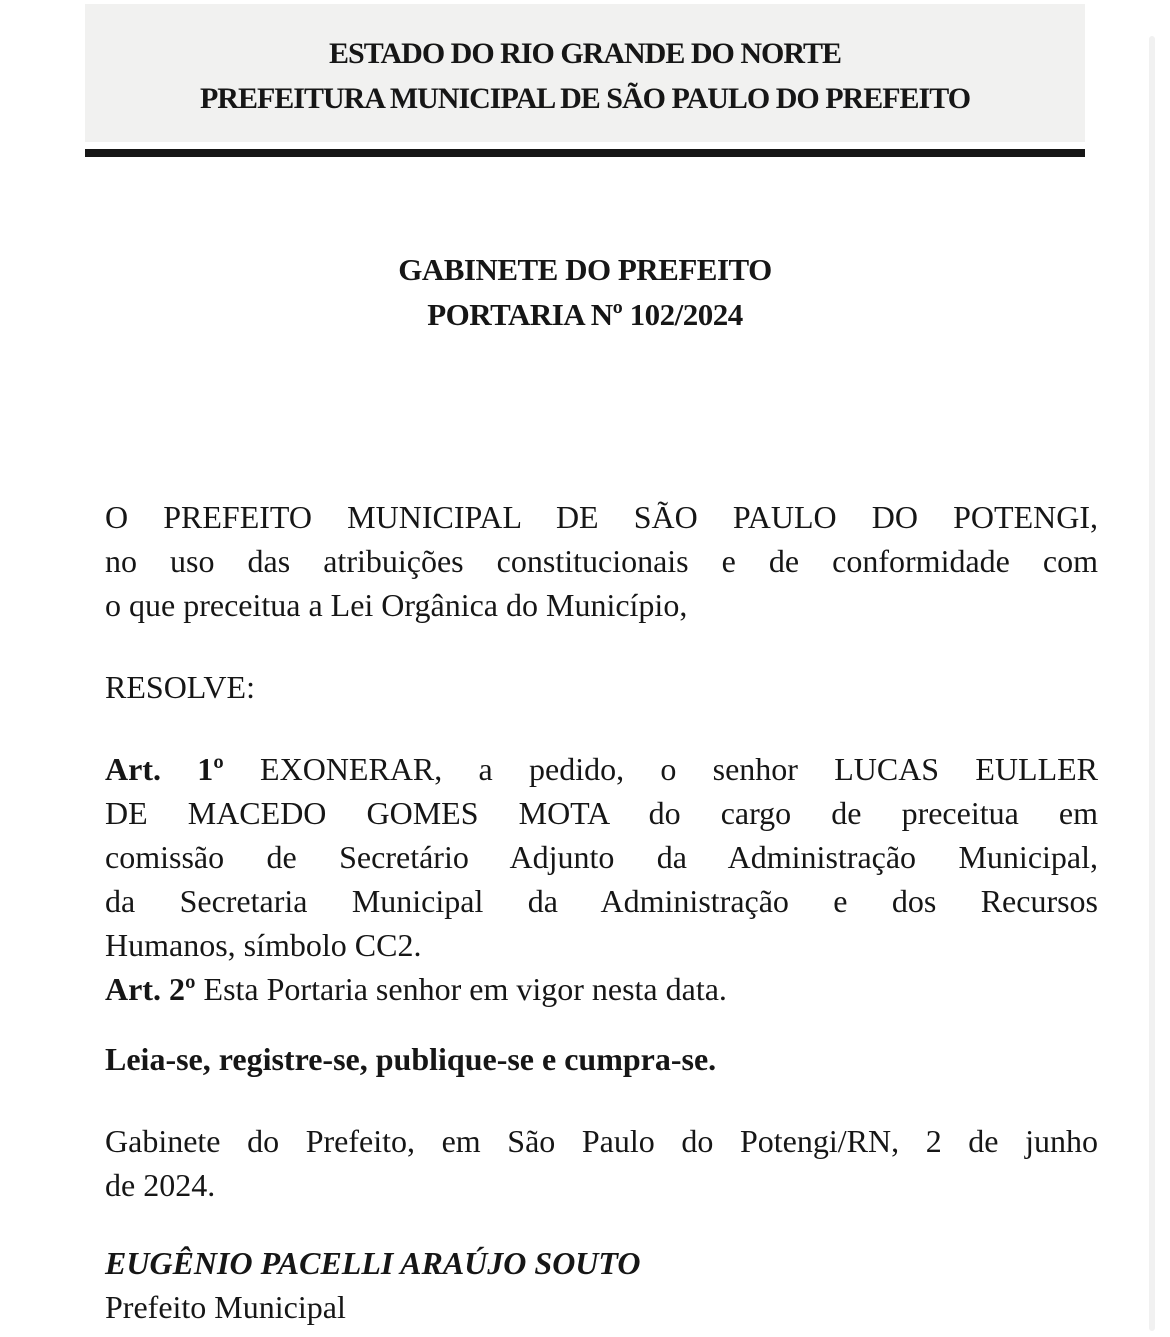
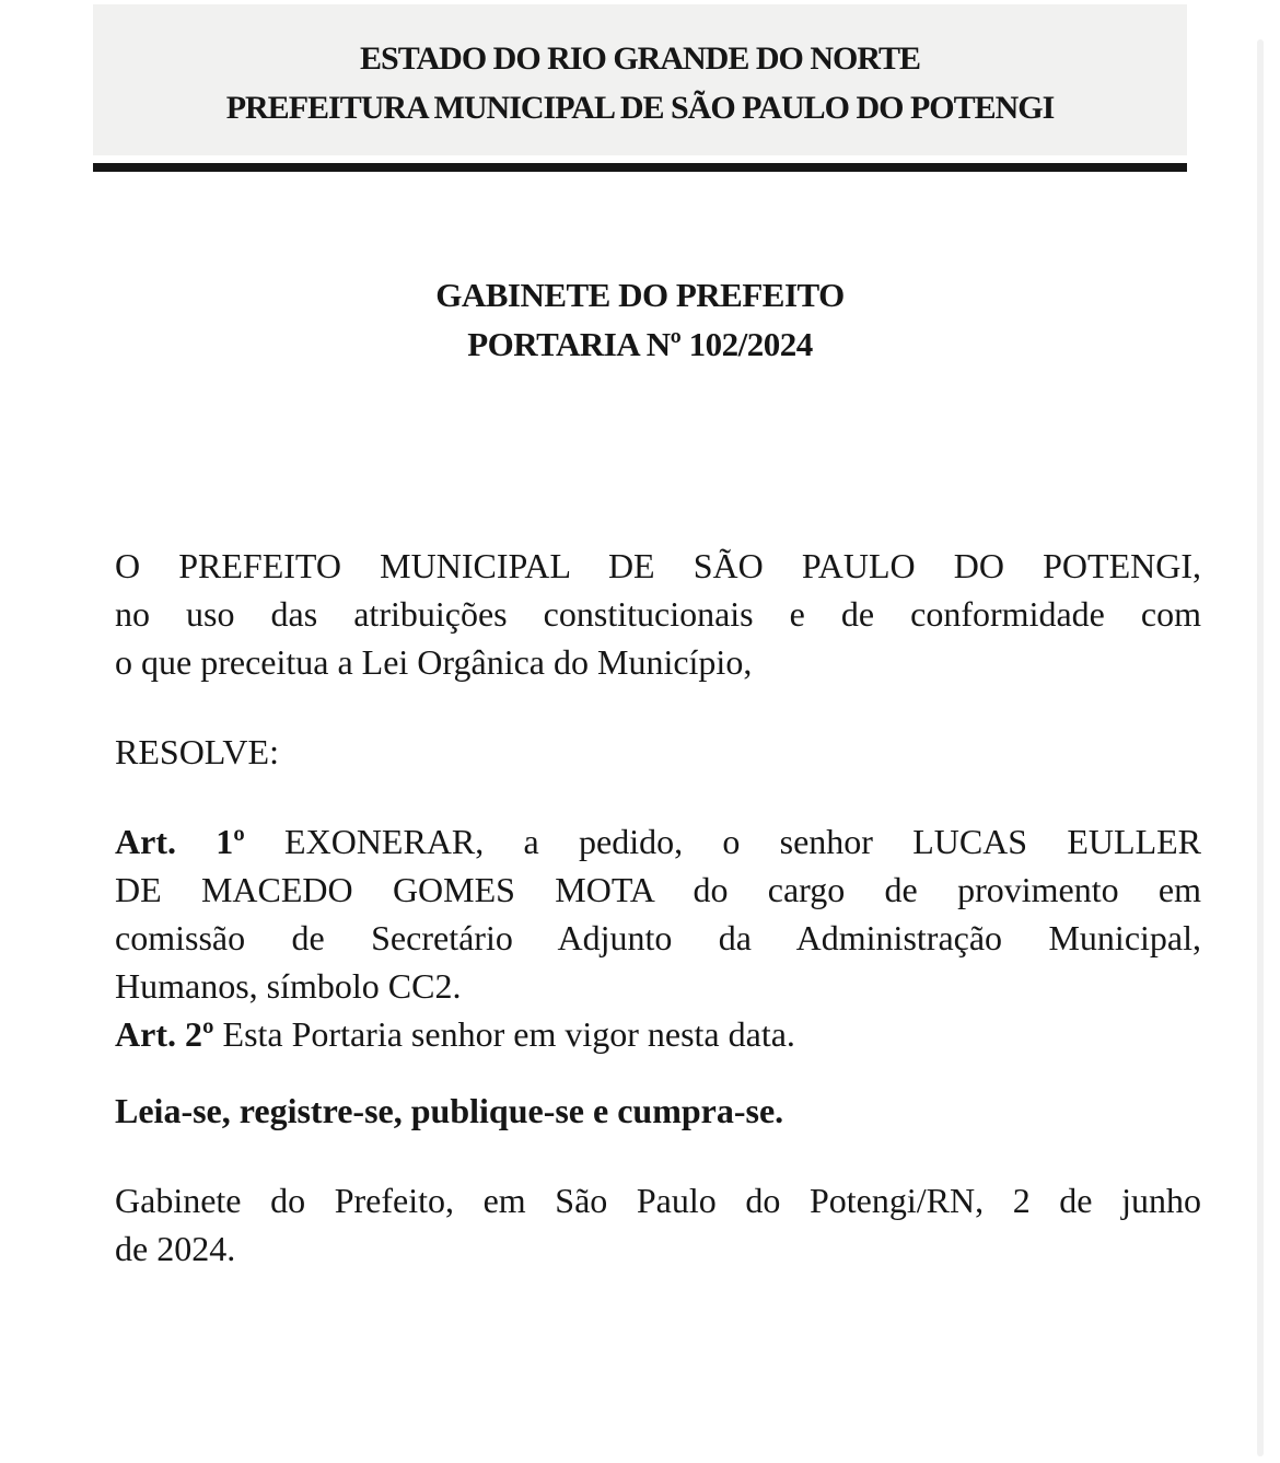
  ESTADO DO RIO GRANDE DO NORTE
- PREFEITURA MUNICIPAL DE SÃO PAULO DO PREFEITO
+ PREFEITURA MUNICIPAL DE SÃO PAULO DO POTENGI
  GABINETE DO PREFEITO
  PORTARIA Nº 102/2024
  O PREFEITO MUNICIPAL DE SÃO PAULO DO POTENGI,
  no uso das atribuições constitucionais e de conformidade com
  o que preceitua a Lei Orgânica do Município,
  RESOLVE:
  Art. 1º EXONERAR, a pedido, o senhor LUCAS EULLER
- DE MACEDO GOMES MOTA do cargo de preceitua em
+ DE MACEDO GOMES MOTA do cargo de provimento em
  comissão de Secretário Adjunto da Administração Municipal,
- da Secretaria Municipal da Administração e dos Recursos
  Humanos, símbolo CC2.
  Art. 2º Esta Portaria senhor em vigor nesta data.
  Leia-se, registre-se, publique-se e cumpra-se.
  Gabinete do Prefeito, em São Paulo do Potengi/RN, 2 de junho
  de 2024.
- EUGÊNIO PACELLI ARAÚJO SOUTO
- Prefeito Municipal
